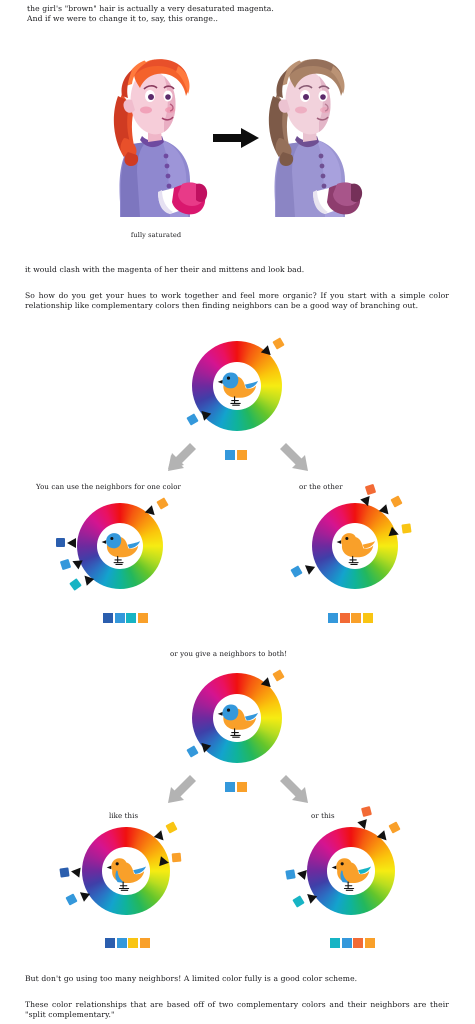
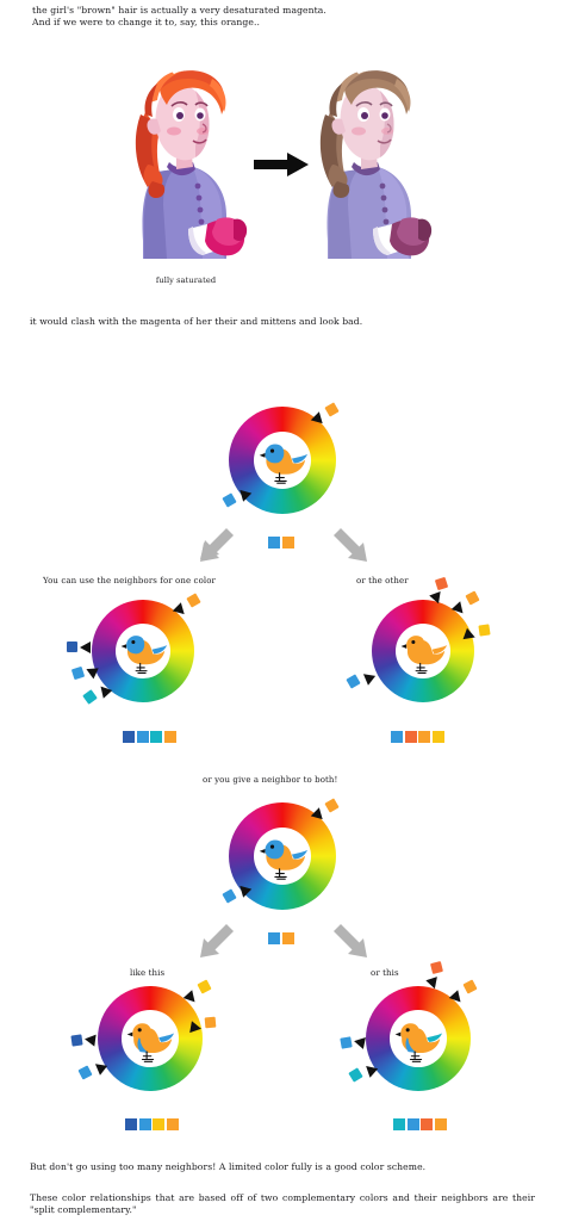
  the girl's "brown" hair is actually a very desaturated magenta.
  And if we were to change it to, say, this orange..
  fully saturated
  it would clash with the magenta of her their and mittens and look bad.
- So how do you get your hues to work together and feel more organic? If you start with a simple color relationship like complementary colors then finding neighbors can be a good way of branching out.
  You can use the neighbors for one color
  or the other
- or you give a neighbors to both!
+ or you give a neighbor to both!
  like this
  or this
  But don't go using too many neighbors! A limited color fully is a good color scheme.
  These color relationships that are based off of two complementary colors and their neighbors are their "split complementary."
